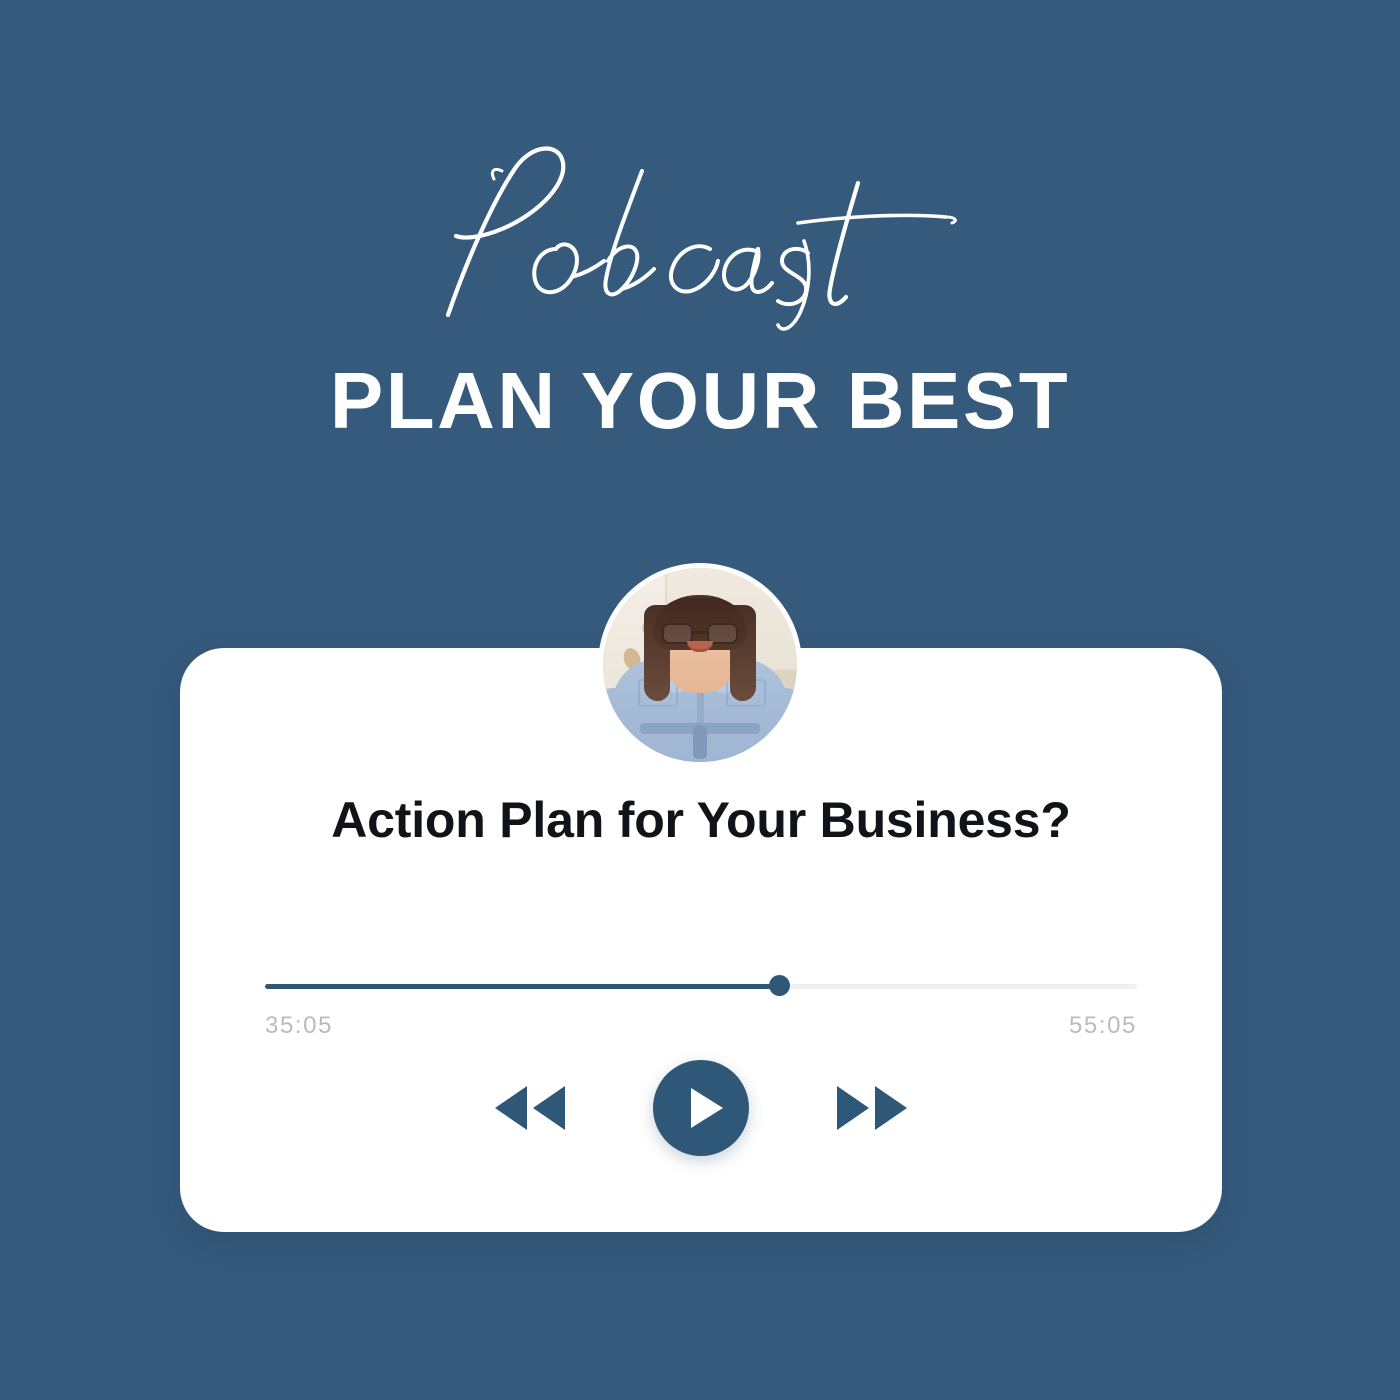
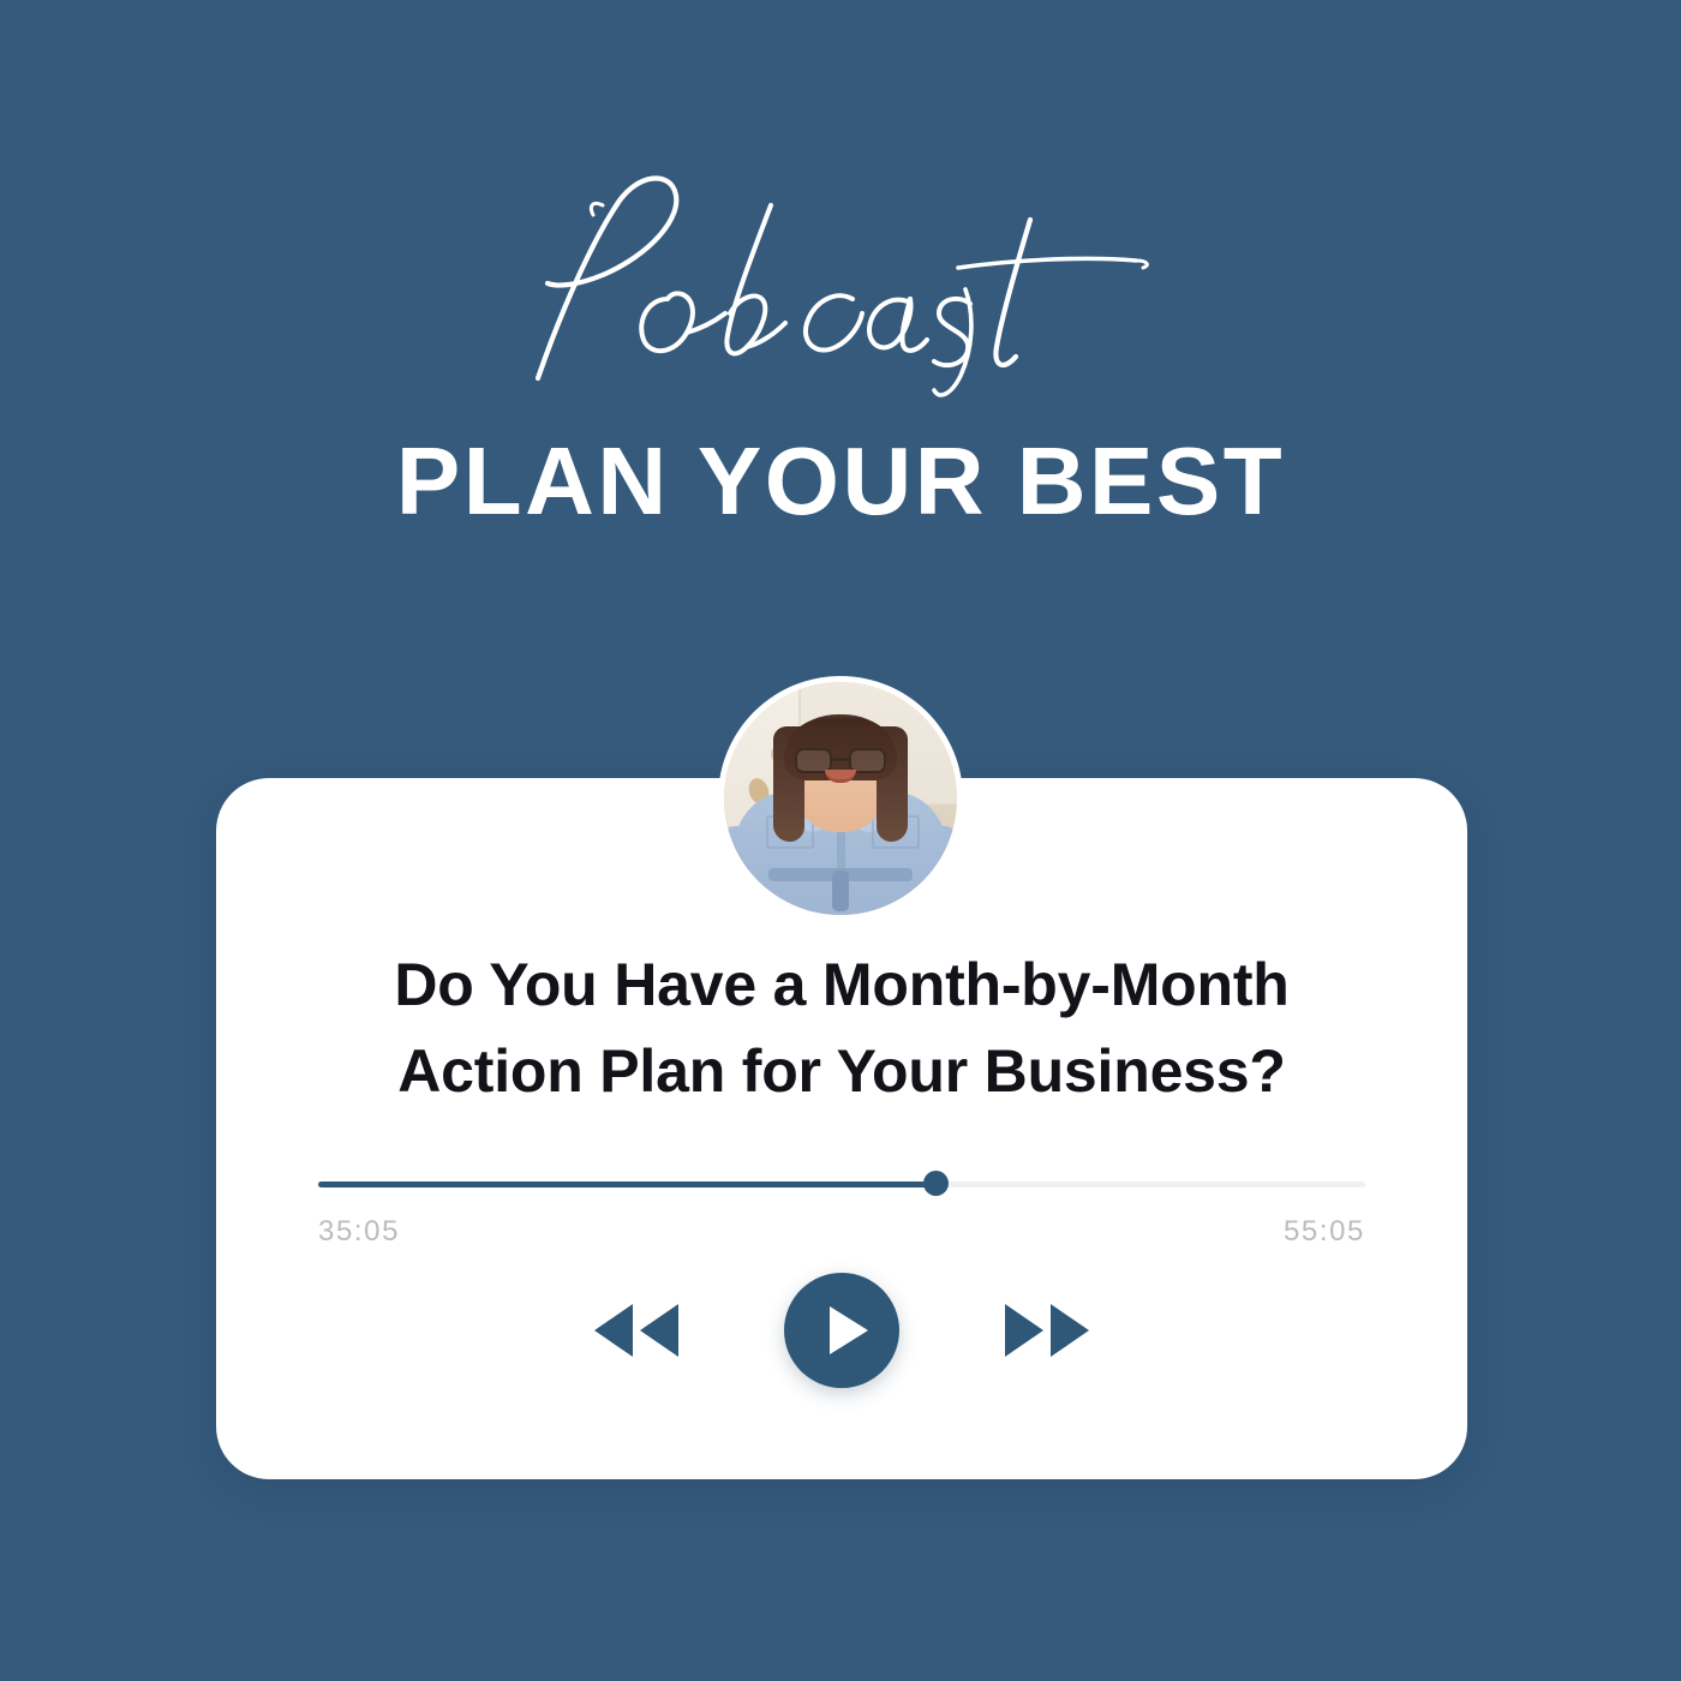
  PLAN YOUR BEST
+ Do You Have a Month-by-Month
  Action Plan for Your Business?
  35:05
  55:05
